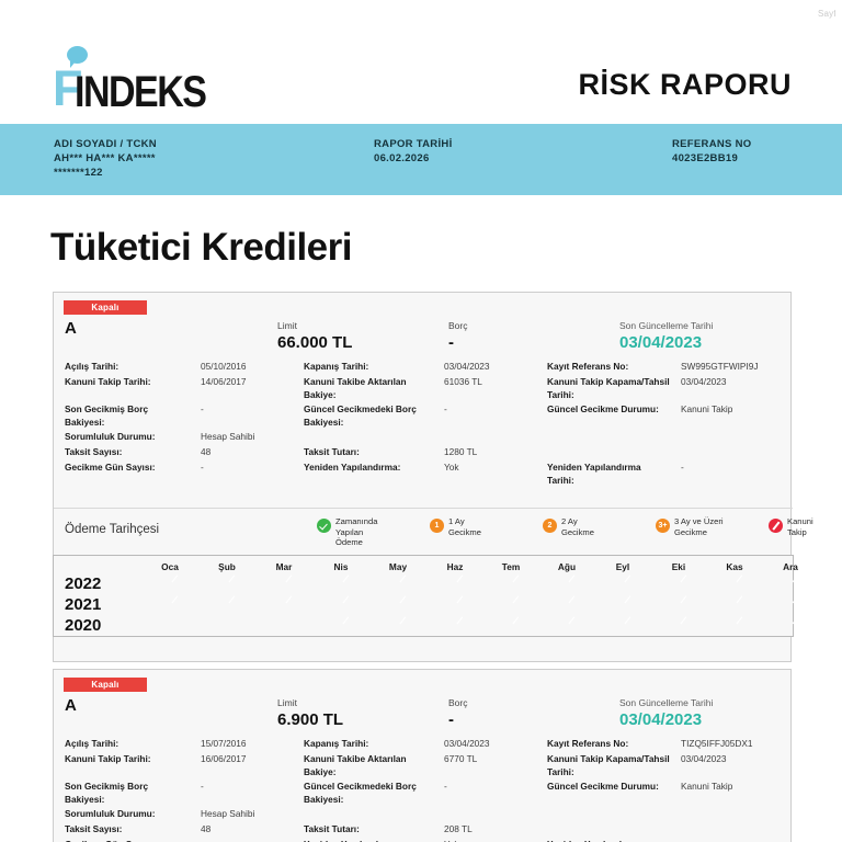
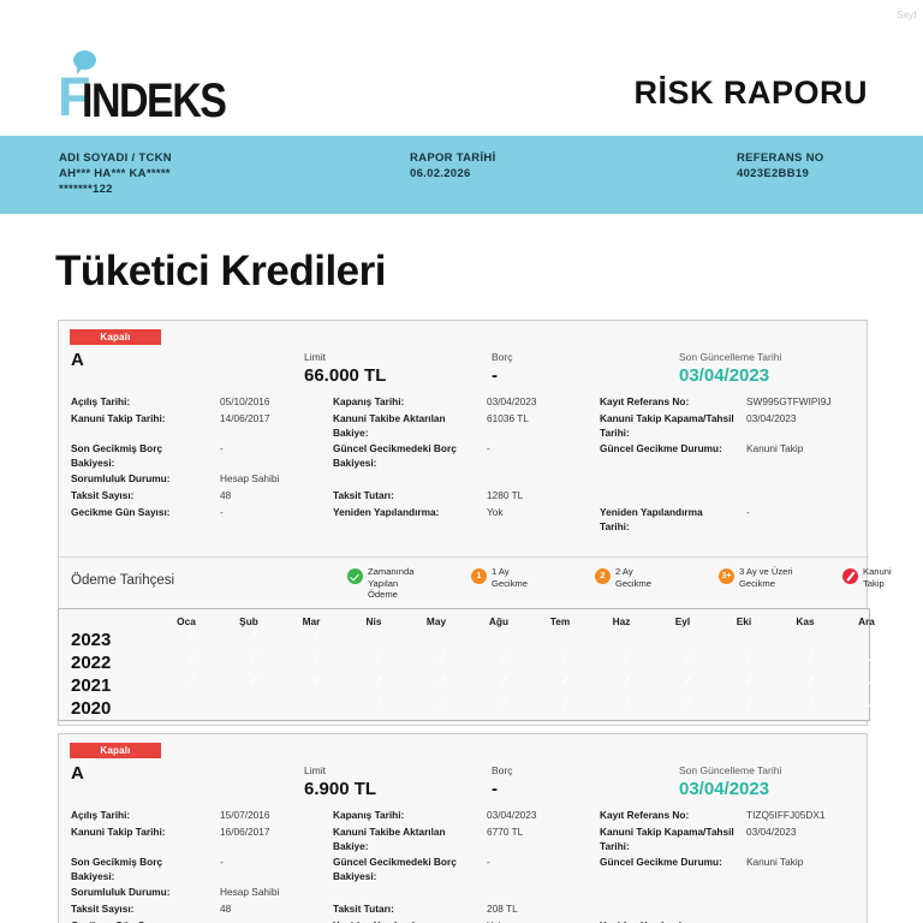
  Sayf
  F
  INDEKS
  RİSK RAPORU
  ADI SOYADI / TCKN
  AH*** HA*** KA*****
  *******122
  RAPOR TARİHİ
  06.02.2026
  REFERANS NO
  4023E2BB19
  Tüketici Kredileri
  Kapalı
  A
  Limit
  66.000 TL
  Borç
  -
  Son Güncelleme Tarihi
  03/04/2023
  Açılış Tarihi:
  05/10/2016
  Kapanış Tarihi:
  03/04/2023
  Kayıt Referans No:
  SW995GTFWIPI9J
  Kanuni Takip Tarihi:
  14/06/2017
  Kanuni Takibe Aktarılan Bakiye:
  61036 TL
  Kanuni Takip Kapama/Tahsil Tarihi:
  03/04/2023
  Son Gecikmiş Borç Bakiyesi:
  -
  Güncel Gecikmedeki Borç Bakiyesi:
  -
  Güncel Gecikme Durumu:
  Kanuni Takip
  Sorumluluk Durumu:
  Hesap Sahibi
  Taksit Sayısı:
  48
  Taksit Tutarı:
  1280 TL
  Gecikme Gün Sayısı:
  -
  Yeniden Yapılandırma:
  Yok
  Yeniden Yapılandırma Tarihi:
  -
  Ödeme Tarihçesi
  Zamanında Yapılan
  Ödeme
  1 Ay
  Gecikme
  2 Ay
  Gecikme
  3 Ay ve Üzeri
  Gecikme
  Kanuni
  Takip
  Oca
  Şub
  Mar
  Nis
  May
- Haz
+ Ağu
  Tem
- Ağu
+ Haz
  Eyl
  Eki
  Kas
  Ara
+ 2023
  2022
  2021
  2020
  Kapalı
  A
  Limit
  6.900 TL
  Borç
  -
  Son Güncelleme Tarihi
  03/04/2023
  Açılış Tarihi:
  15/07/2016
  Kapanış Tarihi:
  03/04/2023
  Kayıt Referans No:
  TIZQ5IFFJ05DX1
  Kanuni Takip Tarihi:
  16/06/2017
  Kanuni Takibe Aktarılan Bakiye:
  6770 TL
  Kanuni Takip Kapama/Tahsil Tarihi:
  03/04/2023
  Son Gecikmiş Borç Bakiyesi:
  -
  Güncel Gecikmedeki Borç Bakiyesi:
  -
  Güncel Gecikme Durumu:
  Kanuni Takip
  Sorumluluk Durumu:
  Hesap Sahibi
  Taksit Sayısı:
  48
  Taksit Tutarı:
  208 TL
